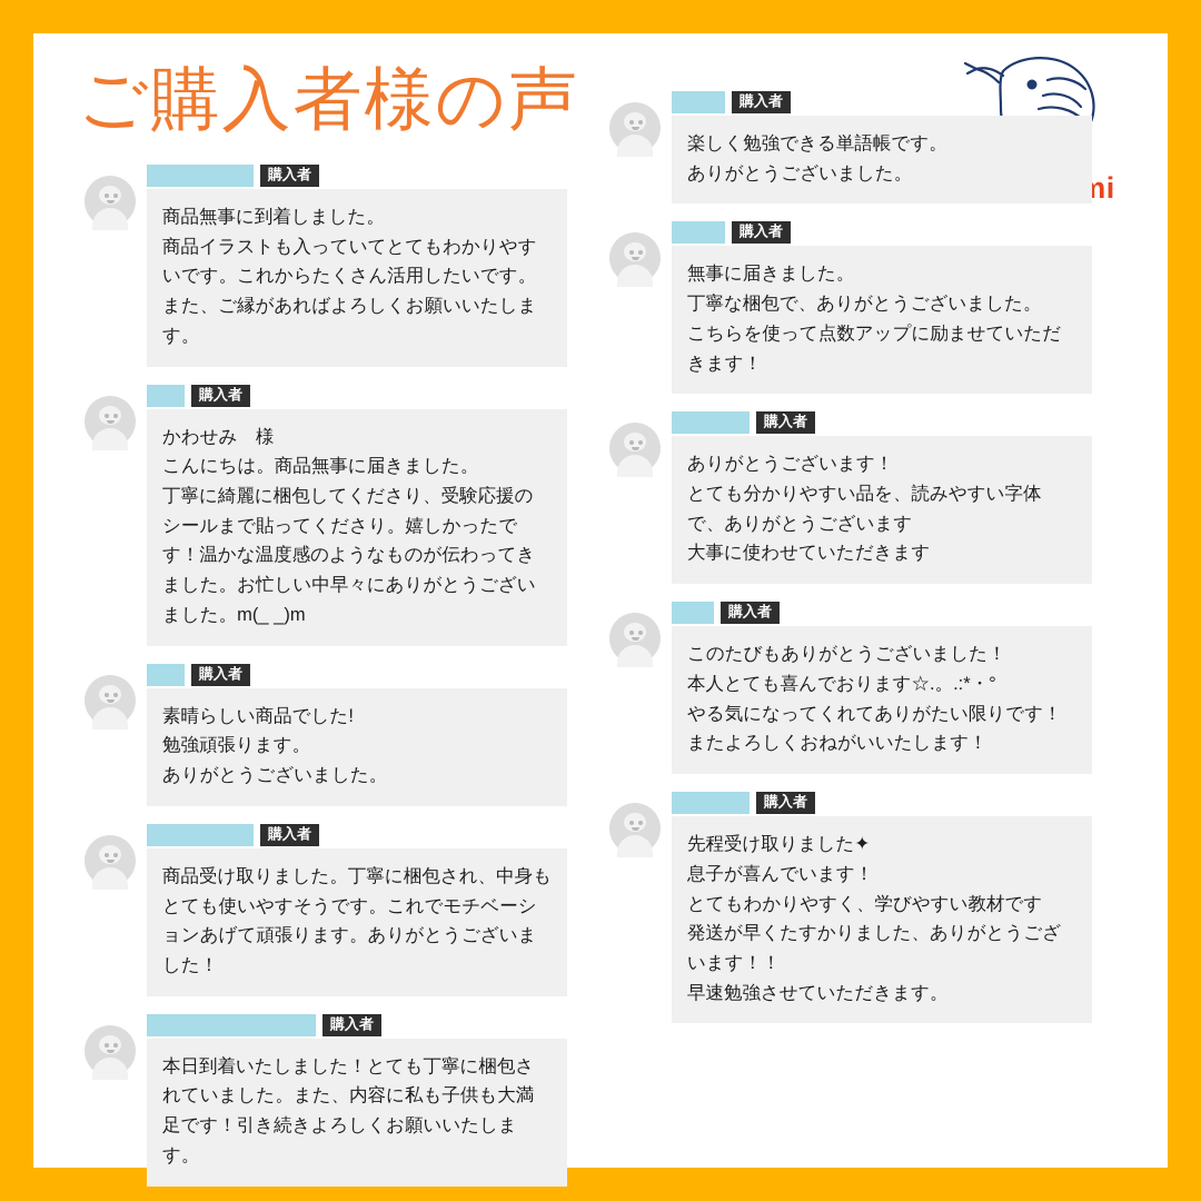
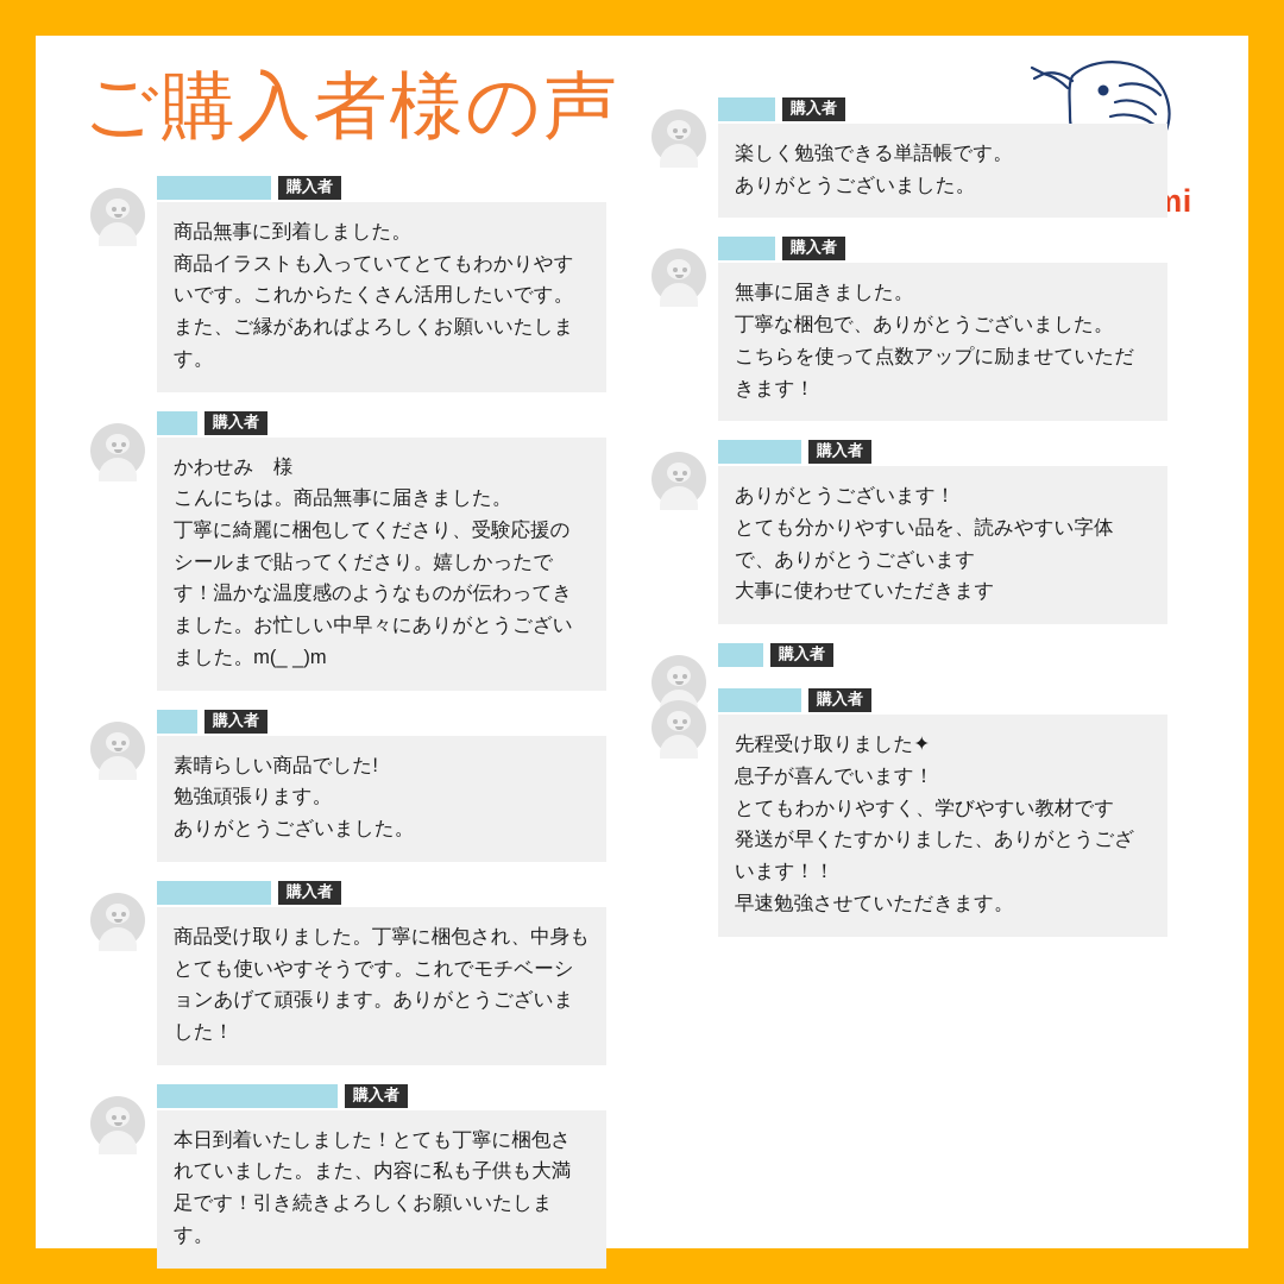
  ご購入者様の声
  購入者
  商品無事に到着しました。
  商品イラストも入っていてとてもわかりやすいです。これからたくさん活用したいです。
  また、ご縁があればよろしくお願いいたします。
  購入者
  かわせみ 様
  こんにちは。商品無事に届きました。
  丁寧に綺麗に梱包してくださり、受験応援のシールまで貼ってくださり。嬉しかったです！温かな温度感のようなものが伝わってきました。お忙しい中早々にありがとうございました。m(_ _)m
  購入者
  素晴らしい商品でした!
  勉強頑張ります。
  ありがとうございました。
  購入者
  商品受け取りました。丁寧に梱包され、中身もとても使いやすそうです。これでモチベーションあげて頑張ります。ありがとうございました！
  購入者
  本日到着いたしました！とても丁寧に梱包されていました。また、内容に私も子供も大満足です！引き続きよろしくお願いいたします。
  購入者
  楽しく勉強できる単語帳です。
  ありがとうございました。
  購入者
  無事に届きました。
  丁寧な梱包で、ありがとうございました。
  こちらを使って点数アップに励ませていただきます！
  購入者
  ありがとうございます！
  とても分かりやすい品を、読みやすい字体で、ありがとうございます
  大事に使わせていただきます
  購入者
- このたびもありがとうございました！
- 本人とても喜んでおります☆.。.:*・°
- やる気になってくれてありがたい限りです！
- またよろしくおねがいいたします！
  購入者
  先程受け取りました✦
  息子が喜んでいます！
  とてもわかりやすく、学びやすい教材です
  発送が早くたすかりました、ありがとうございます！！
  早速勉強させていただきます。
